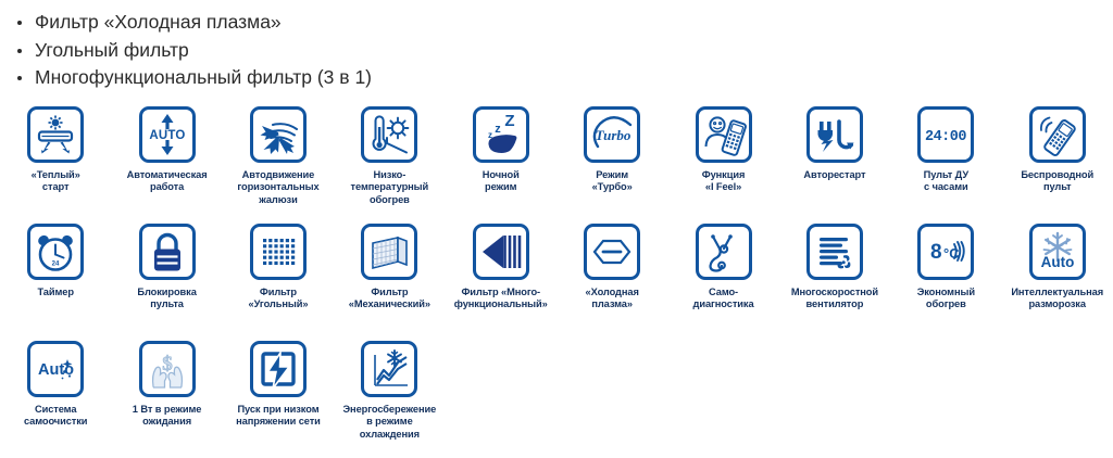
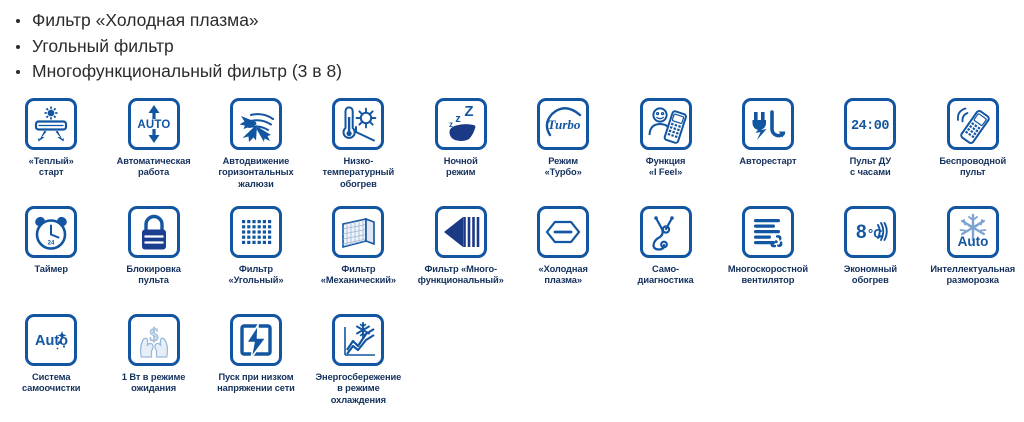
  Фильтр «Холодная плазма»
  Угольный фильтр
- Многофункциональный фильтр (3 в 1)
+ Многофункциональный фильтр (3 в 8)
  «Теплый»
  старт
  AUTO
  Автоматическая
  работа
  Автодвижение
  горизонтальных
  жалюзи
  Низко-
  температурный
  обогрев
  Z
  z
  z
  Ночной
  режим
  Turbo
  Режим
  «Турбо»
  Функция
  «I Feel»
  Авторестарт
  24:00
  Пульт ДУ
  с часами
  Беспроводной
  пульт
  Таймер
  Блокировка
  пульта
  Фильтр
  «Угольный»
  Фильтр
  «Механический»
  Фильтр «Много-
  функциональный»
  «Холодная
  плазма»
  Само-
  диагностика
  Многоскоростной
  вентилятор
  8
  °C
  Экономный
  обогрев
  Auto
  Интеллектуальная
  разморозка
  Auto
  Система
  самоочистки
  $
  1 Вт в режиме
  ожидания
  Пуск при низком
  напряжении сети
  Энергосбережение
  в режиме
  охлаждения
